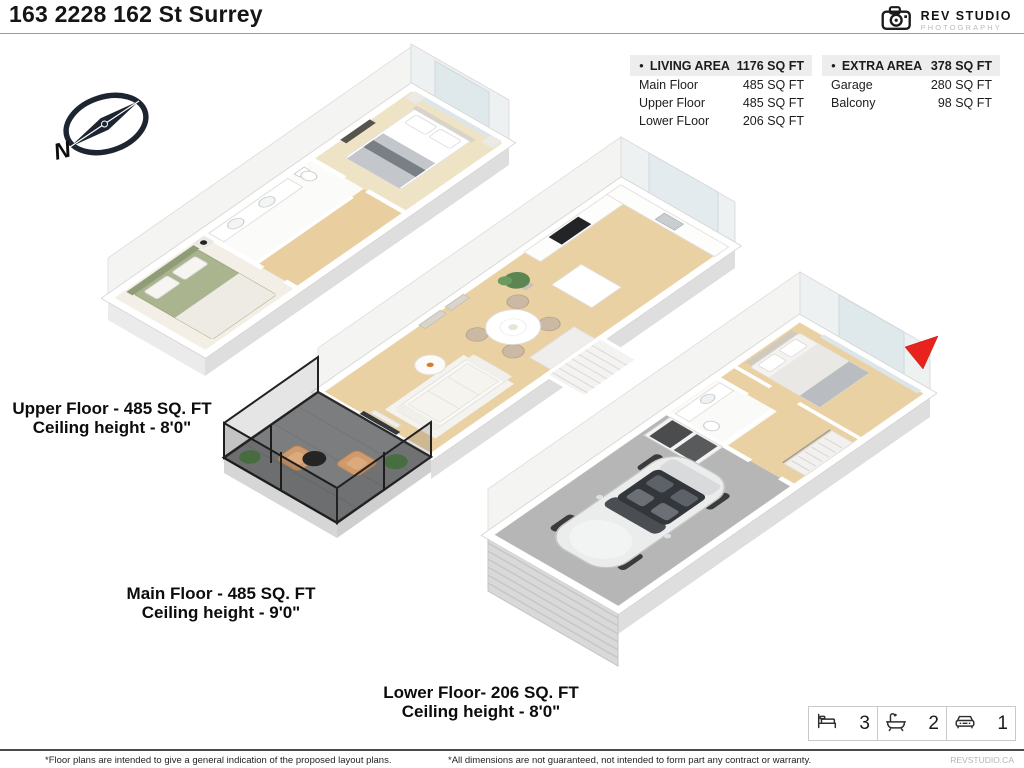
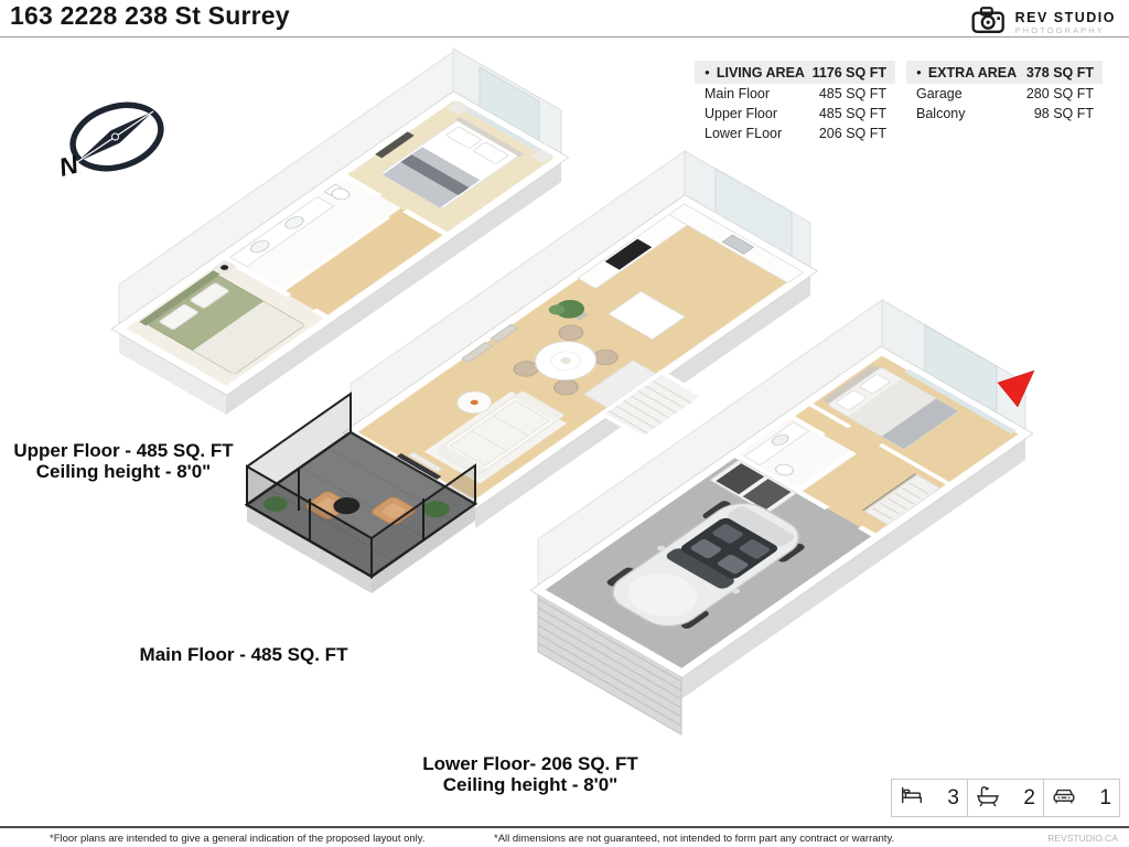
- 163 2228 162 St Surrey
+ 163 2228 238 St Surrey
  REV STUDIO
  PHOTOGRAPHY
  ●
  LIVING AREA
  1176 SQ FT
  Main Floor
  485 SQ FT
  Upper Floor
  485 SQ FT
  Lower FLoor
  206 SQ FT
  ●
  EXTRA AREA
  378 SQ FT
  Garage
  280 SQ FT
  Balcony
  98 SQ FT
  Upper Floor - 485 SQ. FT
  Ceiling height - 8'0"
  Main Floor - 485 SQ. FT
- Ceiling height - 9'0"
  Lower Floor- 206 SQ. FT
  Ceiling height - 8'0"
  3
  2
  1
- *Floor plans are intended to give a general indication of the proposed layout plans.
+ *Floor plans are intended to give a general indication of the proposed layout only.
  *All dimensions are not guaranteed, not intended to form part any contract or warranty.
  REVSTUDIO.CA
